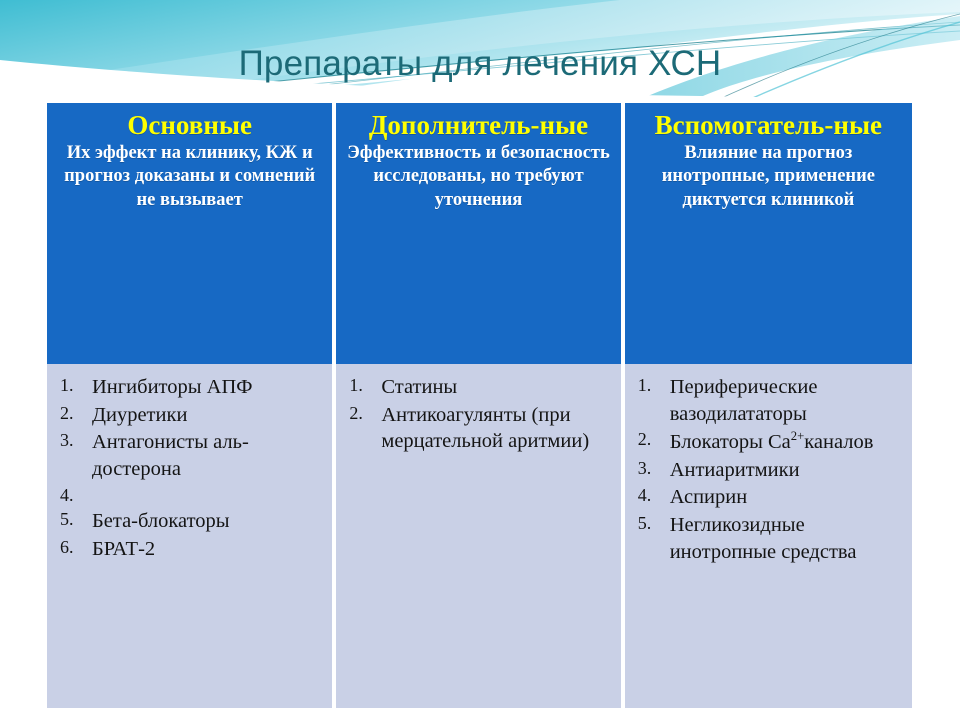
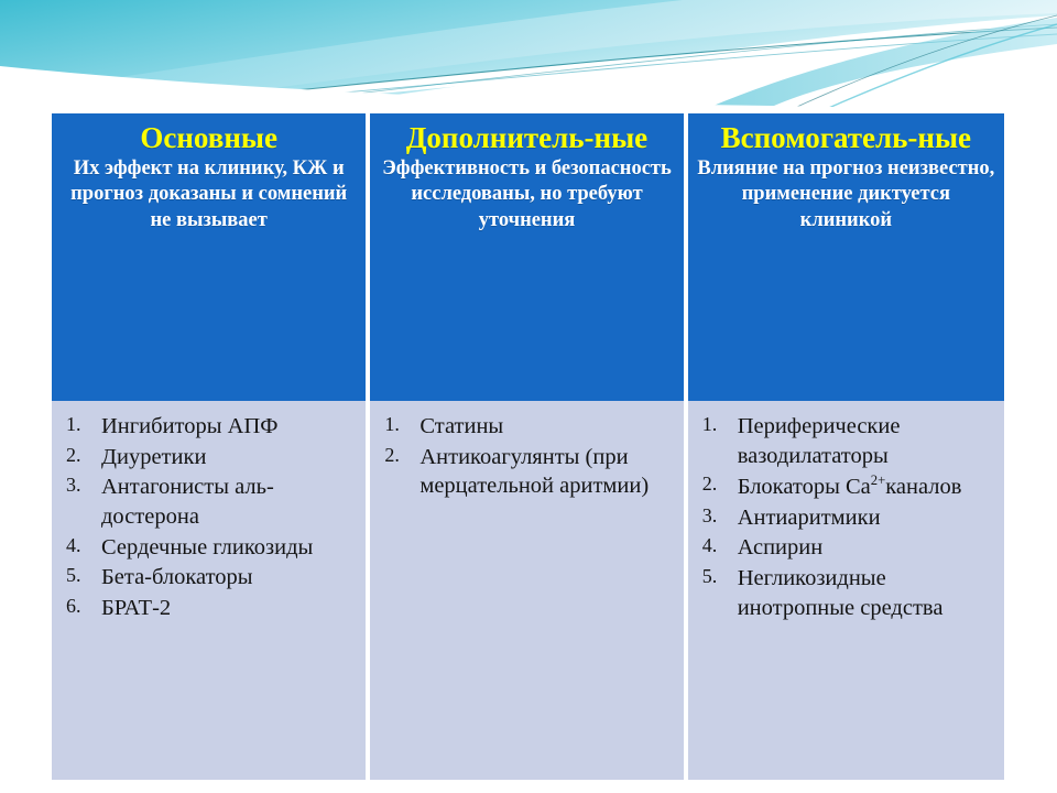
- Препараты для лечения ХСН
  Основные
  Их эффект на клинику, КЖ и прогноз доказаны и сомнений не вызывает
  Дополнитель-ные
  Эффективность и безопасность исследованы, но требуют уточнения
  Вспомогатель-ные
- Влияние на прогноз инотропные, применение диктуется клиникой
+ Влияние на прогноз неизвестно, применение диктуется клиникой
  1.
  Ингибиторы АПФ
  2.
  Диуретики
  3.
  Антагонисты аль-достерона
  4.
+ Сердечные гликозиды
  5.
  Бета-блокаторы
  6.
  БРАТ-2
  1.
  Статины
  2.
  Антикоагулянты (при мерцательной аритмии)
  1.
  Периферические вазодилататоры
  2.
  Блокаторы Ca2+каналов
  3.
  Антиаритмики
  4.
  Аспирин
  5.
  Негликозидные инотропные средства
